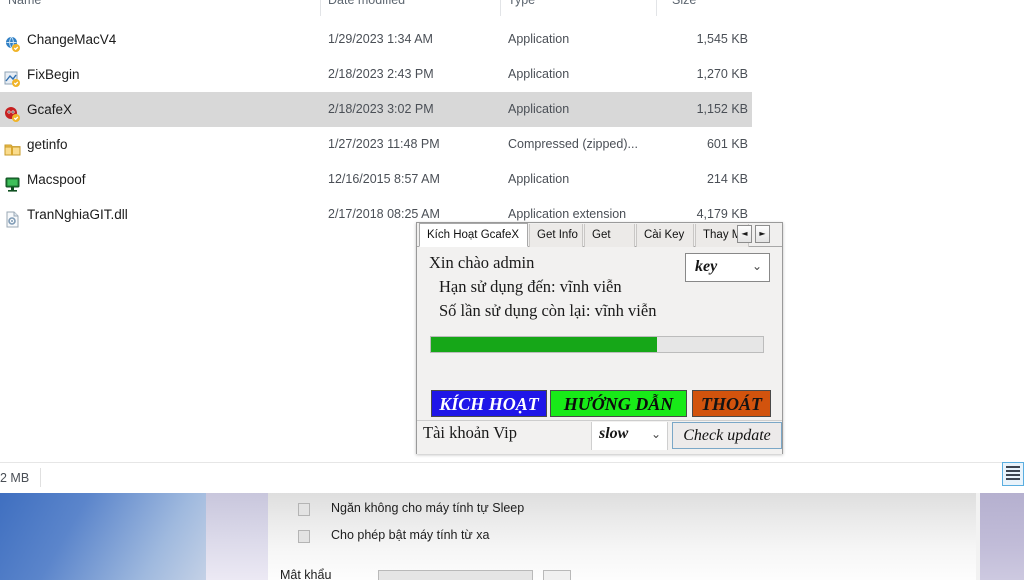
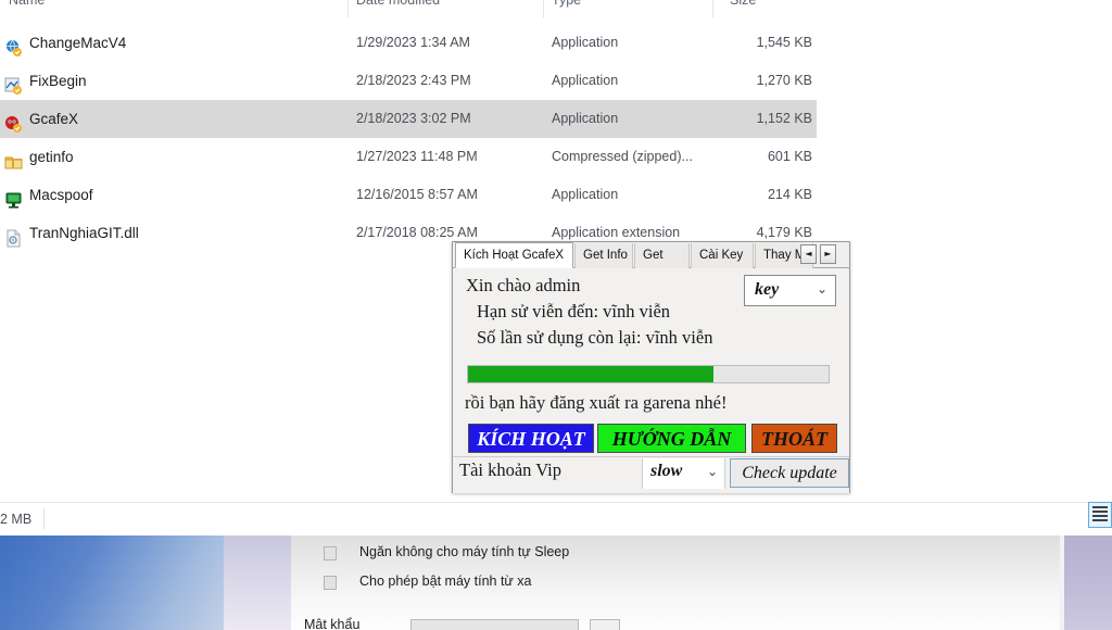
  Name
  Date modified
  Type
  Size
  ChangeMacV4
  1/29/2023 1:34 AM
  Application
  1,545 KB
  FixBegin
  2/18/2023 2:43 PM
  Application
  1,270 KB
  GcafeX
  2/18/2023 3:02 PM
  Application
  1,152 KB
  getinfo
  1/27/2023 11:48 PM
  Compressed (zipped)...
  601 KB
  Macspoof
  12/16/2015 8:57 AM
  Application
  214 KB
  TranNghiaGIT.dll
  2/17/2018 08:25 AM
  Application extension
  4,179 KB
  2 MB
  Ngăn không cho máy tính tự Sleep
  Cho phép bật máy tính từ xa
  Mật khẩu
  Kích Hoạt GcafeX
  Get Info
  Get
  Cài Key
  ◄
  ►
  Xin chào admin
- Hạn sử dụng đến: vĩnh viễn
+ Hạn sử viễn đến: vĩnh viễn
  Số lần sử dụng còn lại: vĩnh viễn
  key
  ⌄
+ rồi bạn hãy đăng xuất ra garena nhé!
  KÍCH HOẠT
  HƯỚNG DẪN
  THOÁT
  Tài khoản Vip
  slow
  ⌄
  Check update
